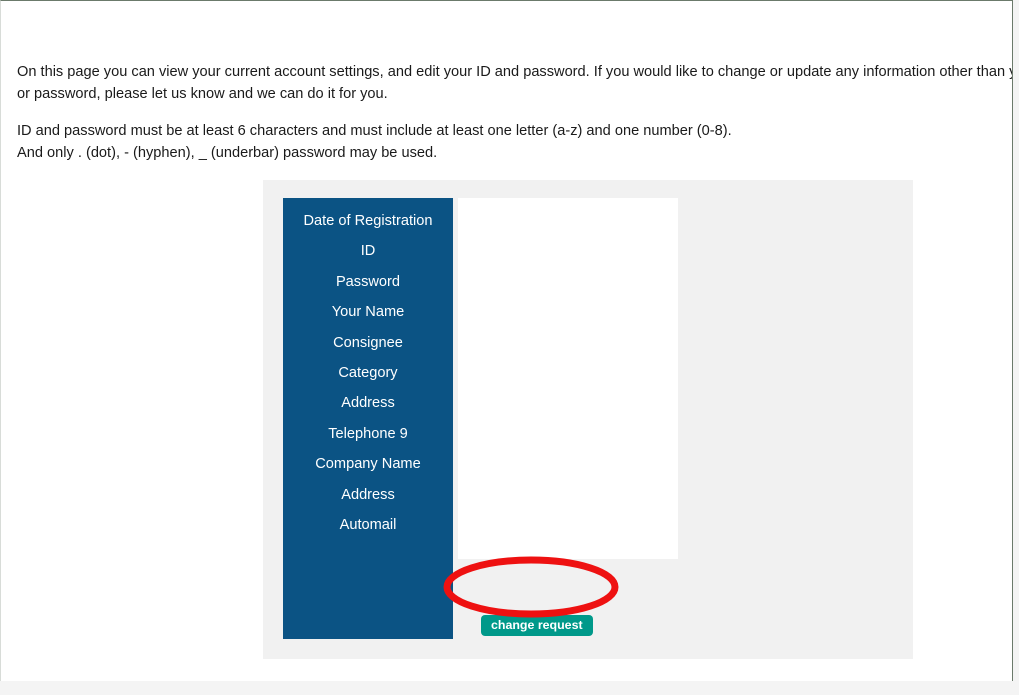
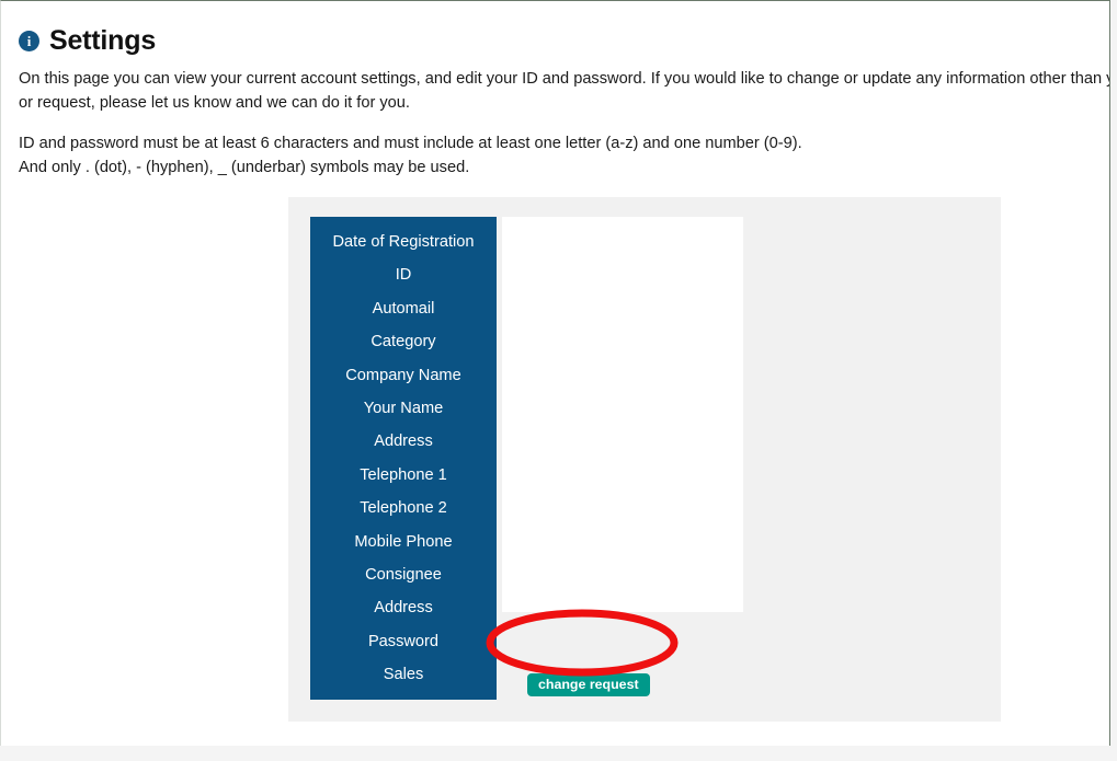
+ i
+ Settings
  On this page you can view your current account settings, and edit your ID and password. If you would like to change or update any information other than
- or password, please let us know and we can do it for you.
+ or request, please let us know and we can do it for you.
- ID and password must be at least 6 characters and must include at least one letter (a-z) and one number (0-8).
+ ID and password must be at least 6 characters and must include at least one letter (a-z) and one number (0-9).
- And only . (dot), - (hyphen), _ (underbar) password may be used.
+ And only . (dot), - (hyphen), _ (underbar) symbols may be used.
  Date of Registration
  ID
- Password
+ Automail
- Your Name
+ Category
- Consignee
+ Company Name
- Category
+ Your Name
  Address
- Telephone 9
+ Telephone 1
+ Telephone 2
+ Mobile Phone
- Company Name
+ Consignee
  Address
- Automail
+ Password
+ Sales
  change request
